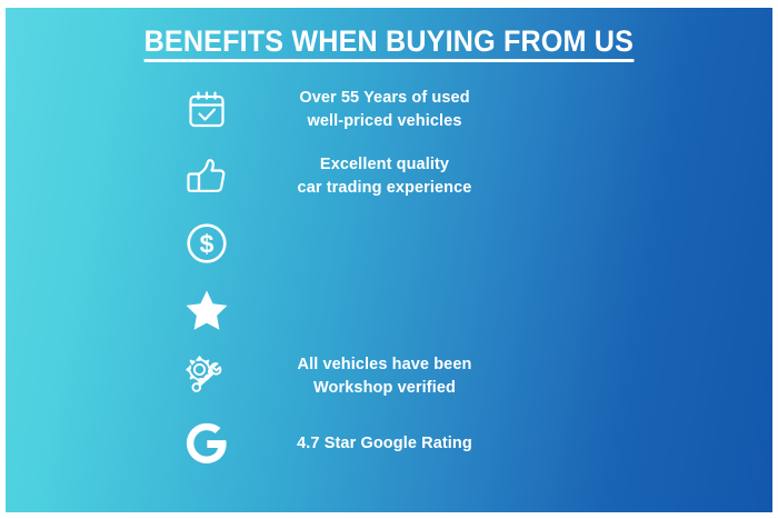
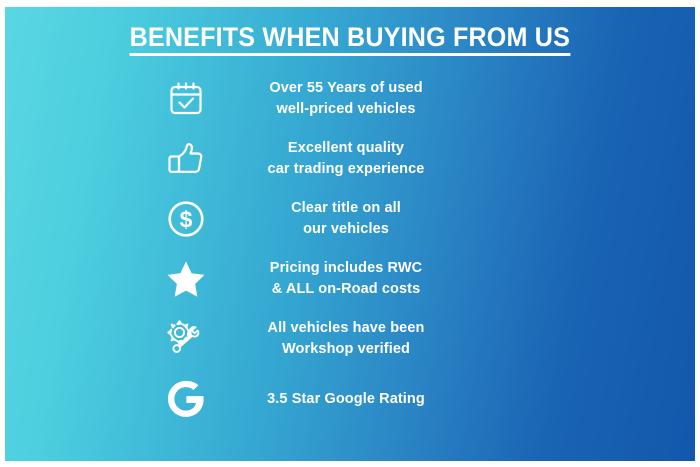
  BENEFITS WHEN BUYING FROM US
  Over 55 Years of used
  well-priced vehicles
  Excellent quality
  car trading experience
  $
+ Clear title on all
+ our vehicles
+ Pricing includes RWC
+ & ALL on-Road costs
  All vehicles have been
  Workshop verified
- 4.7 Star Google Rating
+ 3.5 Star Google Rating
